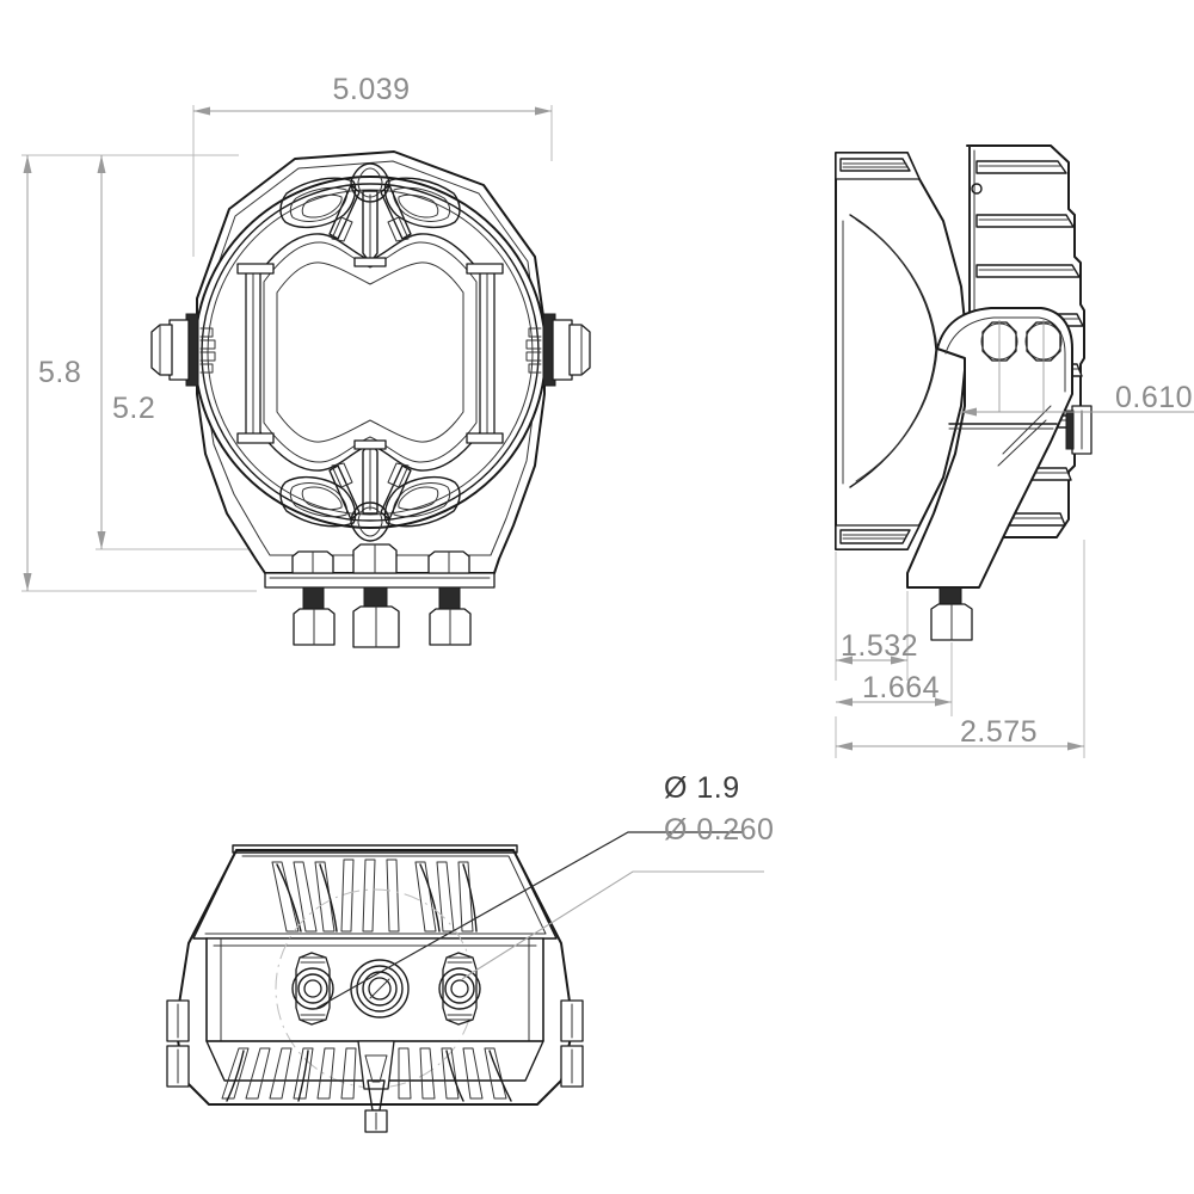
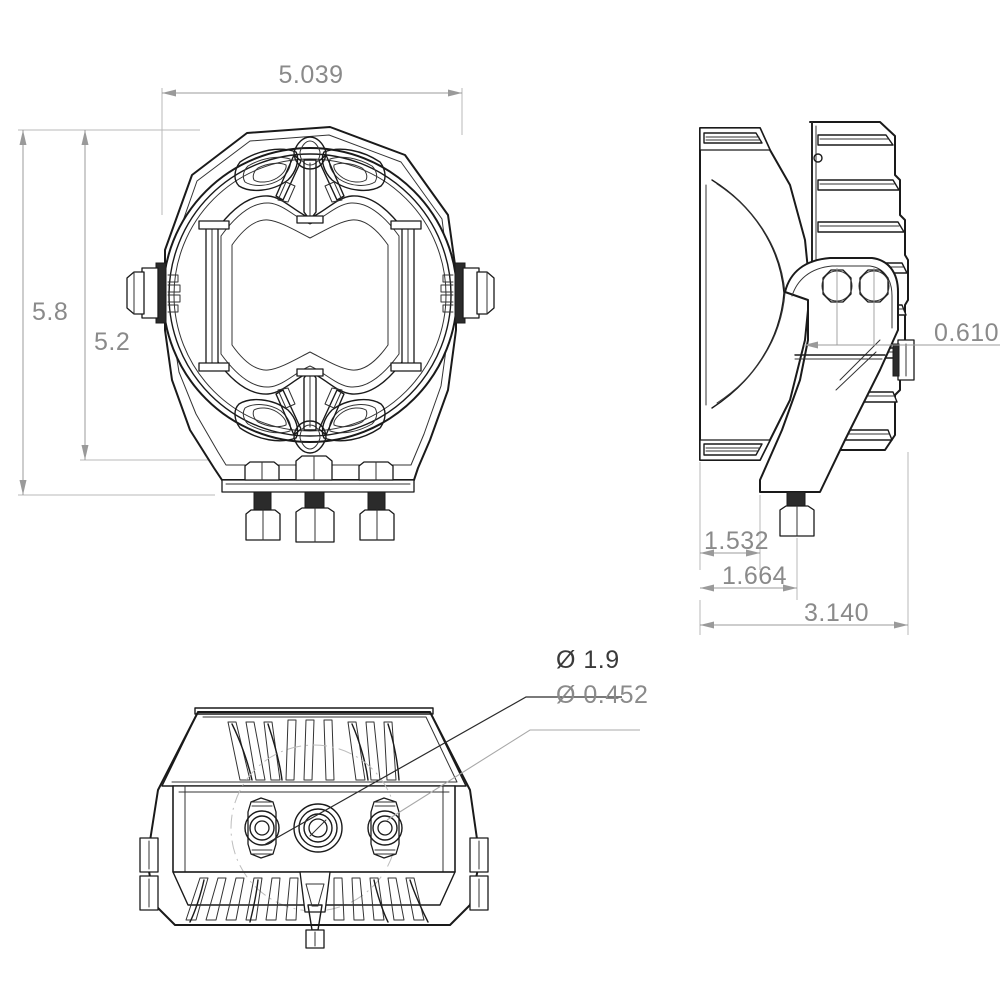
  5.039
  5.8
  5.2
  0.610
  1.532
  1.664
- 2.575
+ 3.140
  Ø 1.9
- Ø 0.260
+ Ø 0.452
